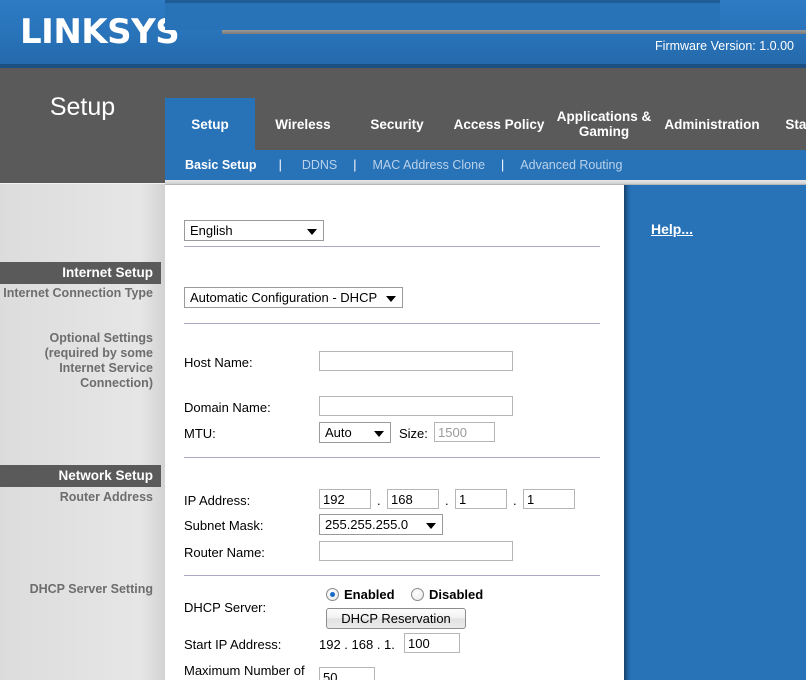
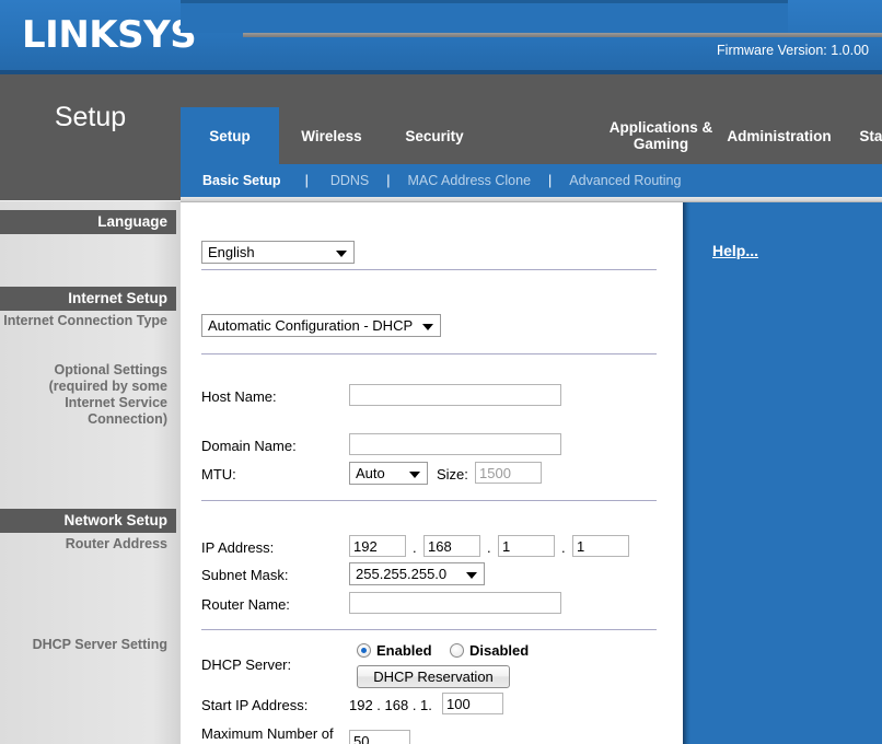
  LINKSYS
  Firmware Version: 1.0.00
  Setup
  Setup
  Wireless
  Security
- Access Policy
  Applications & Gaming
  Administration
  Basic Setup
  |
  DDNS
  |
  MAC Address Clone
  |
  Advanced Routing
+ Language
  Internet Setup
  Internet Connection Type
  Optional Settings (required by some Internet Service Connection)
  Network Setup
  Router Address
  DHCP Server Setting
  English
  Automatic Configuration - DHCP
  Host Name:
  Domain Name:
  MTU:
  Auto
  Size:
  1500
  IP Address:
  192
  .
  168
  .
  1
  .
  1
  Subnet Mask:
  255.255.255.0
  Router Name:
  DHCP Server:
  Enabled
  Disabled
  DHCP Reservation
  Start IP Address:
  192 . 168 . 1.
  100
  Maximum Number of
  50
  Help...
